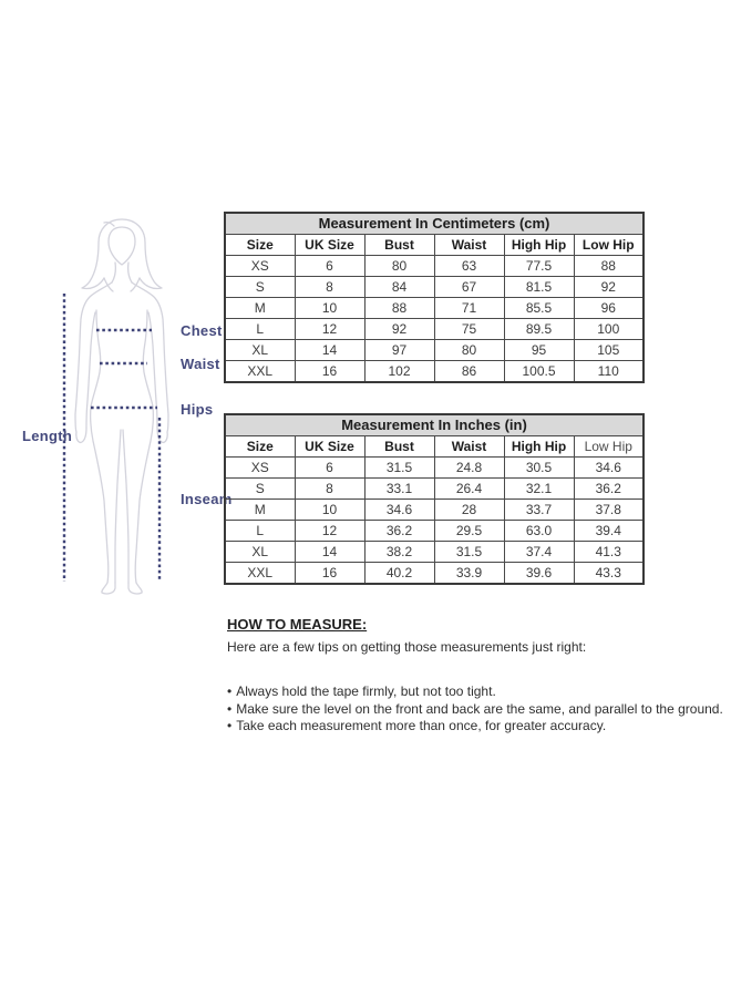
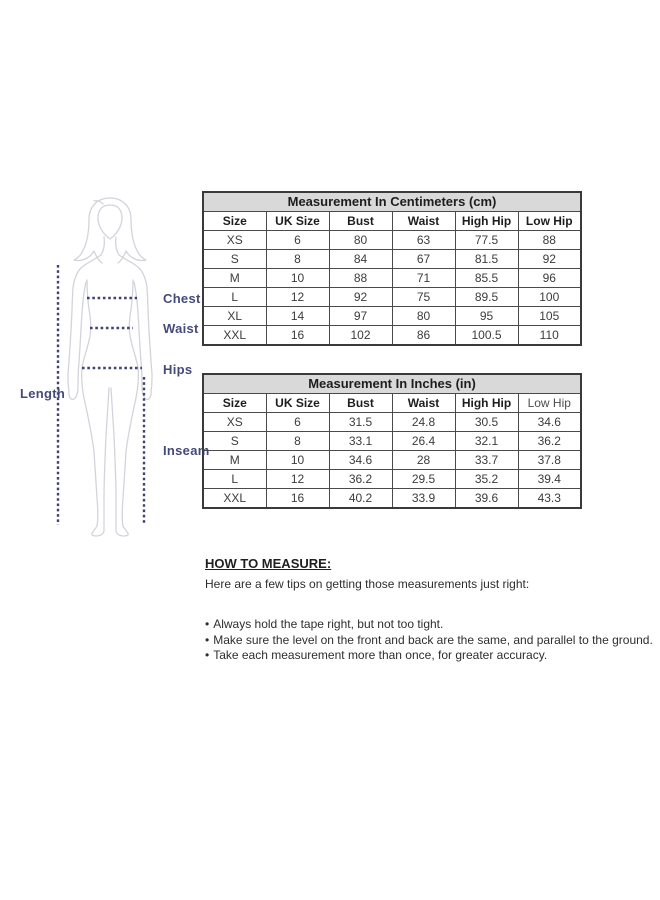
  Chest
  Waist
  Hips
  Length
  Inseam
  Measurement In Centimeters (cm)
  Size	UK Size	Bust	Waist	High Hip	Low Hip
  XS	6	80	63	77.5	88
  S	8	84	67	81.5	92
  M	10	88	71	85.5	96
  L	12	92	75	89.5	100
  XL	14	97	80	95	105
  XXL	16	102	86	100.5	110
  Measurement In Inches (in)
  Size	UK Size	Bust	Waist	High Hip	Low Hip
  XS	6	31.5	24.8	30.5	34.6
  S	8	33.1	26.4	32.1	36.2
  M	10	34.6	28	33.7	37.8
- L	12	36.2	29.5	63.0	39.4
+ L	12	36.2	29.5	35.2	39.4
- XL	14	38.2	31.5	37.4	41.3
  XXL	16	40.2	33.9	39.6	43.3
  HOW TO MEASURE:
  Here are a few tips on getting those measurements just right:
- • Always hold the tape firmly, but not too tight.
+ • Always hold the tape right, but not too tight.
  • Make sure the level on the front and back are the same, and parallel to the ground.
  • Take each measurement more than once, for greater accuracy.
